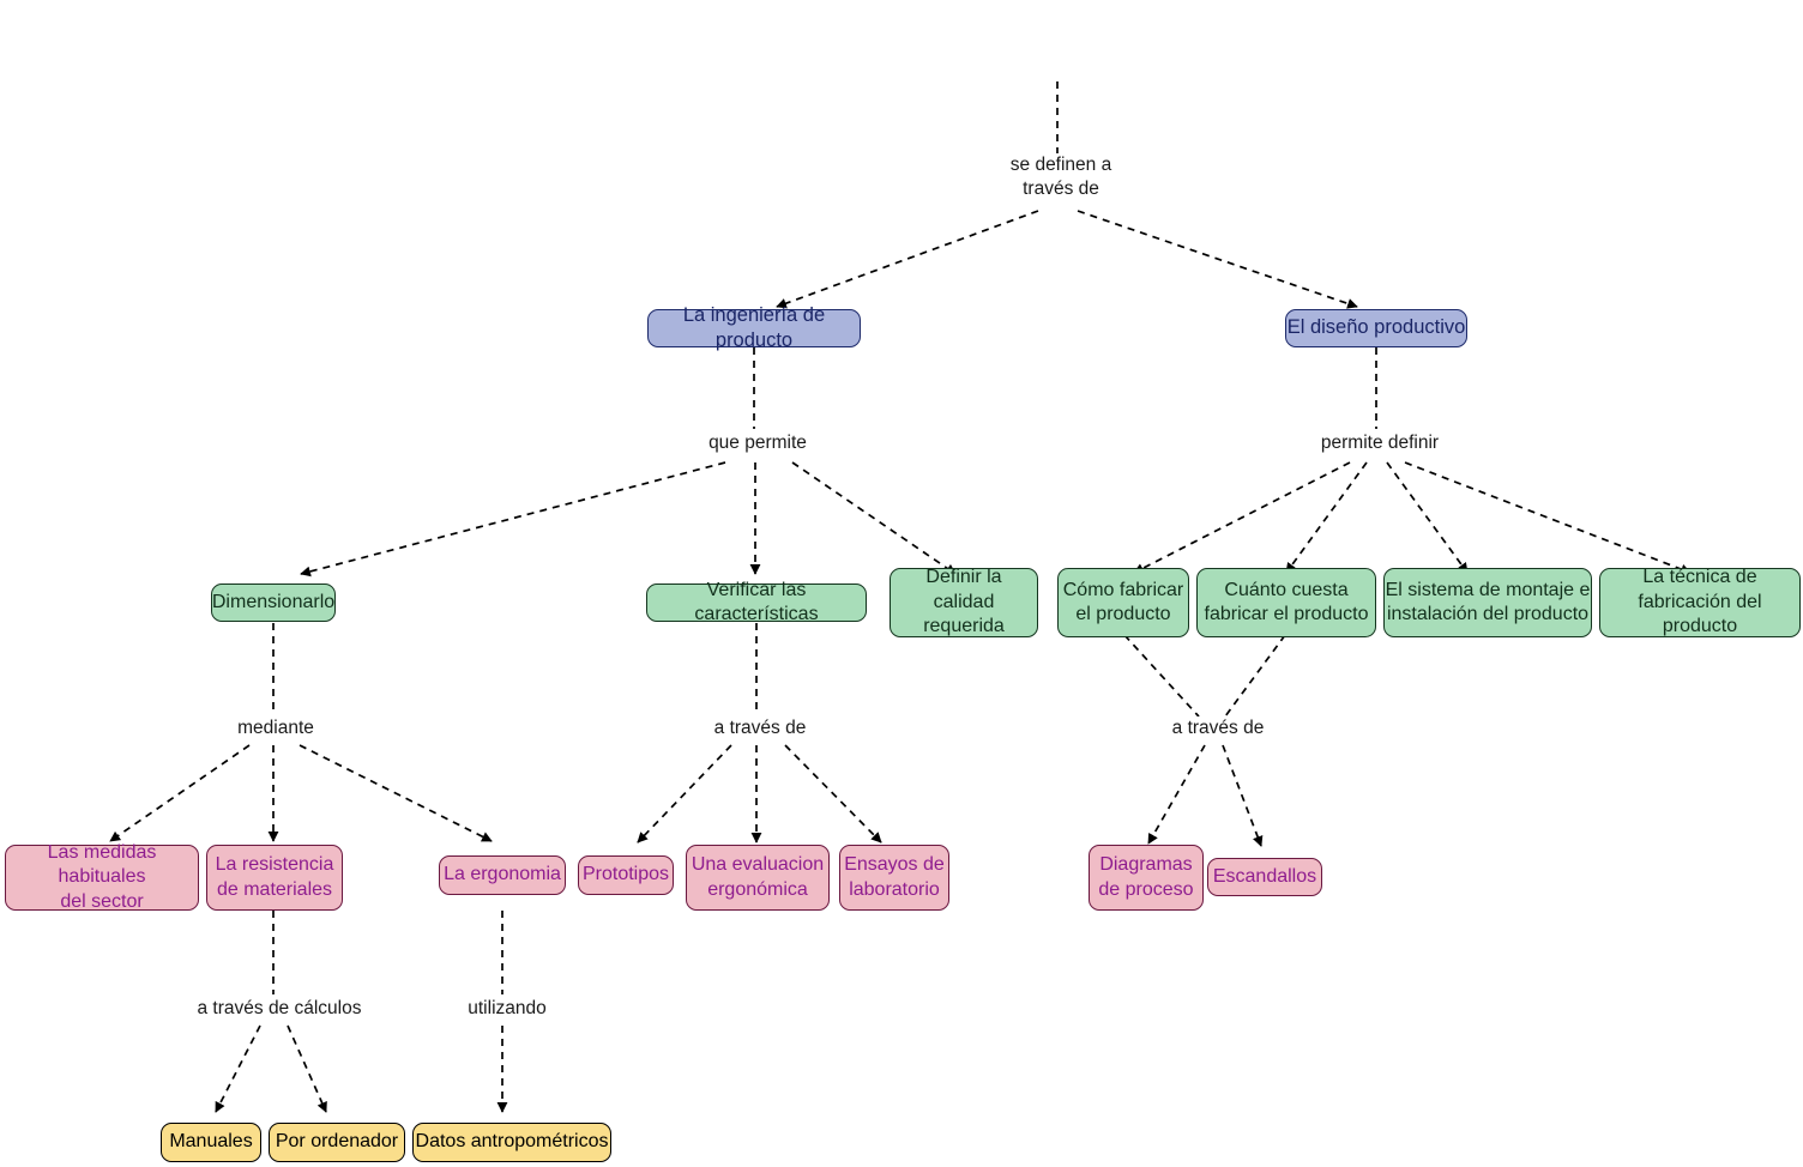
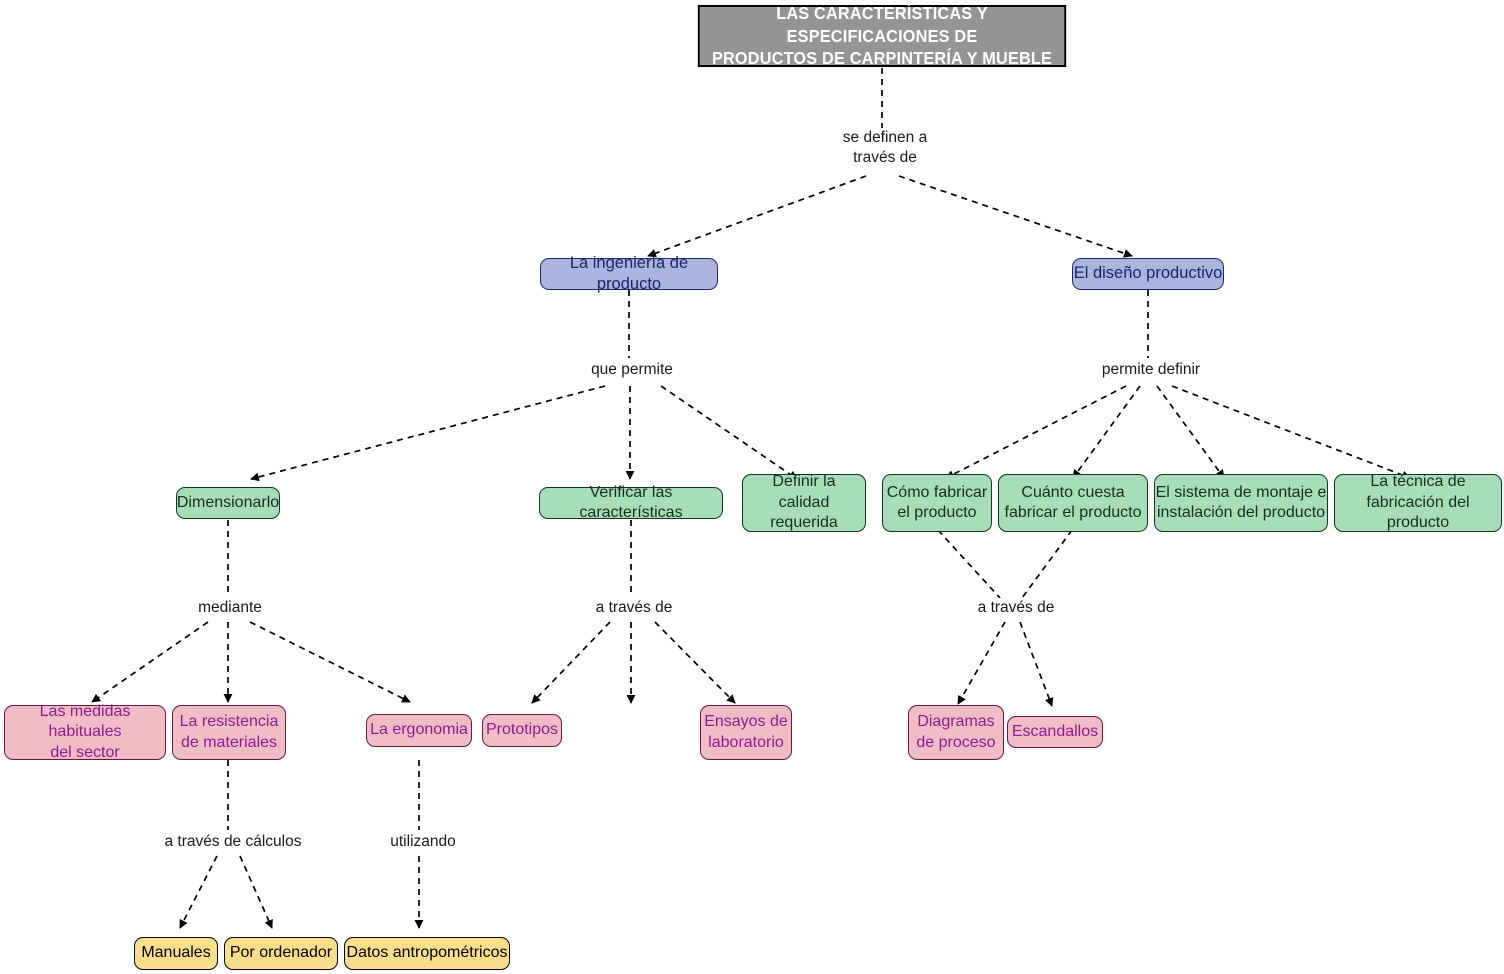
+ LAS CARACTERÍSTICAS Y ESPECIFICACIONES DE
+ PRODUCTOS DE CARPINTERÍA Y MUEBLE
  La ingeniería de producto
  El diseño productivo
  Dimensionarlo
  Verificar las características
  Definir la
  calidad requerida
  Cómo fabricar
  el producto
  Cuánto cuesta
  fabricar el producto
  El sistema de montaje e
  instalación del producto
  La técnica de
  fabricación del producto
  Las medidas habituales
  del sector
  La resistencia
  de materiales
  La ergonomia
  Prototipos
- Una evaluacion
- ergonómica
  Ensayos de
  laboratorio
  Diagramas
  de proceso
  Escandallos
  Manuales
  Por ordenador
  Datos antropométricos
  se definen a
  través de
  que permite
  permite definir
  mediante
  a través de
  a través de
  a través de cálculos
  utilizando
